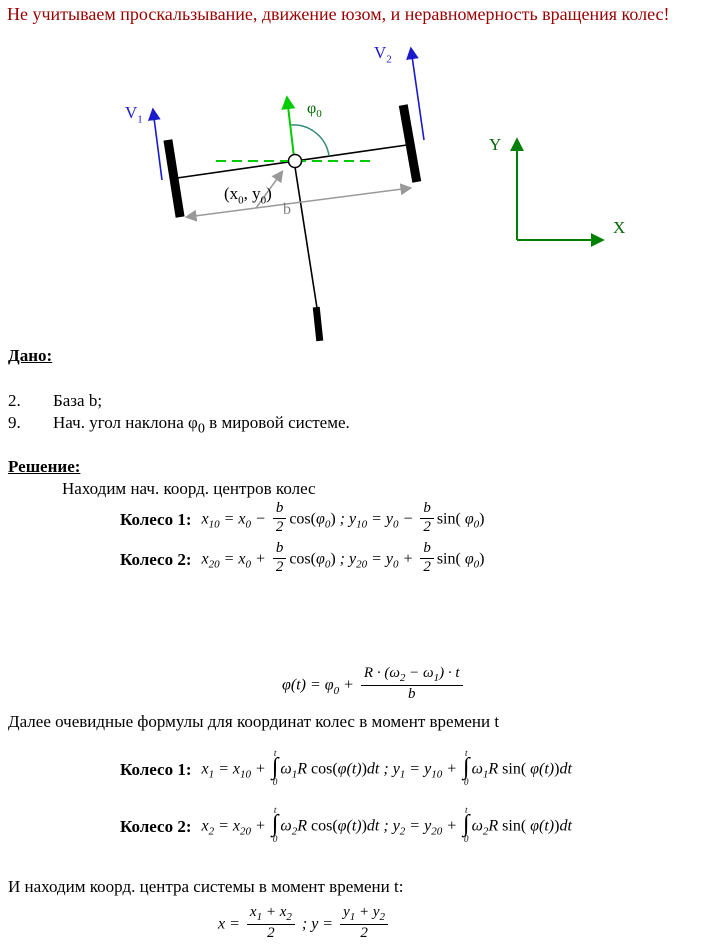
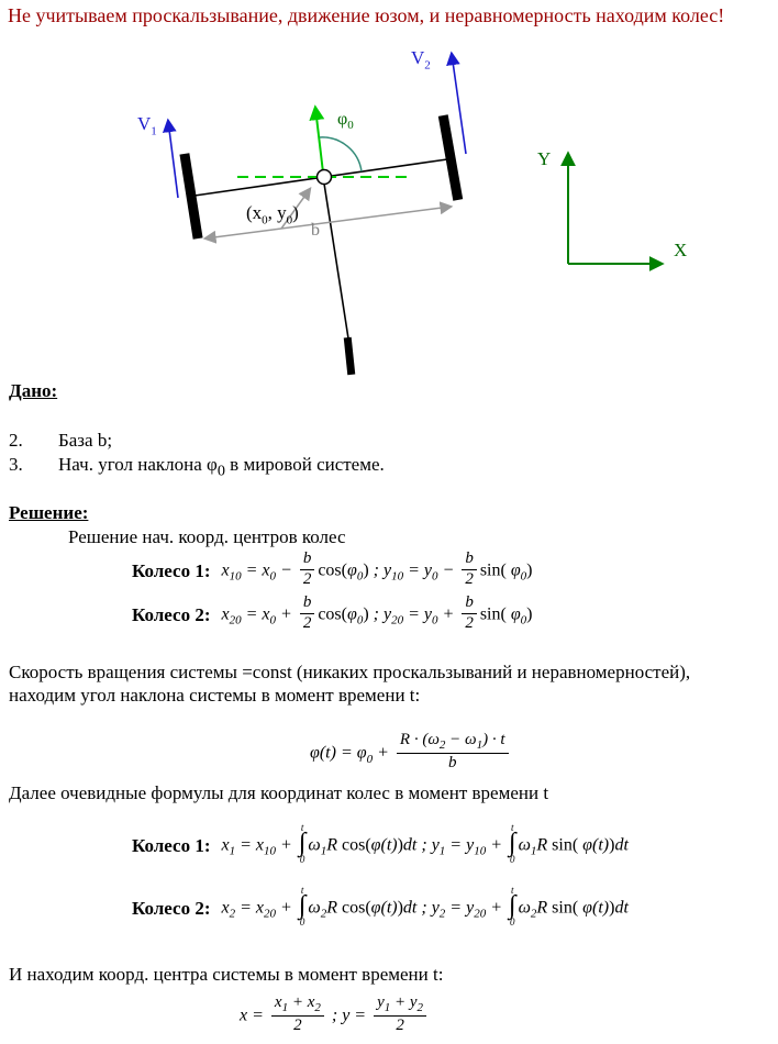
- Не учитываем проскальзывание, движение юзом, и неравномерность вращения колес!
+ Не учитываем проскальзывание, движение юзом, и неравномерность находим колес!
  V1
  V2
  φ0
  (x0, y0)
  b
  Y
  X
  Дано:
  2. База b;
- 9. Нач. угол наклона φ0 в мировой системе.
+ 3. Нач. угол наклона φ0 в мировой системе.
  Решение:
- Находим нач. коорд. центров колес
+ Решение нач. коорд. центров колес
  Колесо 1:
  x10 = x0 −
  b
  2
  cos(φ0) ; y10 = y0 −
  b
  2
  sin( φ0)
  Колесо 2:
  x20 = x0 +
  b
  2
  cos(φ0) ; y20 = y0 +
  b
  2
  sin( φ0)
+ Скорость вращения системы =const (никаких проскальзываний и неравномерностей),
+ находим угол наклона системы в момент времени t:
  φ(t) = φ0 +
  R · (ω2 − ω1) · t
  b
  Далее очевидные формулы для координат колес в момент времени t
  Колесо 1:
  x1 = x10 +
  t
  ∫
  0
  ω1R cos(φ(t))dt ; y1 = y10 +
  t
  ∫
  0
  ω1R sin( φ(t))dt
  Колесо 2:
  x2 = x20 +
  t
  ∫
  0
  ω2R cos(φ(t))dt ; y2 = y20 +
  t
  ∫
  0
  ω2R sin( φ(t))dt
  И находим коорд. центра системы в момент времени t:
  x =
  x1 + x2
  2
  ; y =
  y1 + y2
  2
